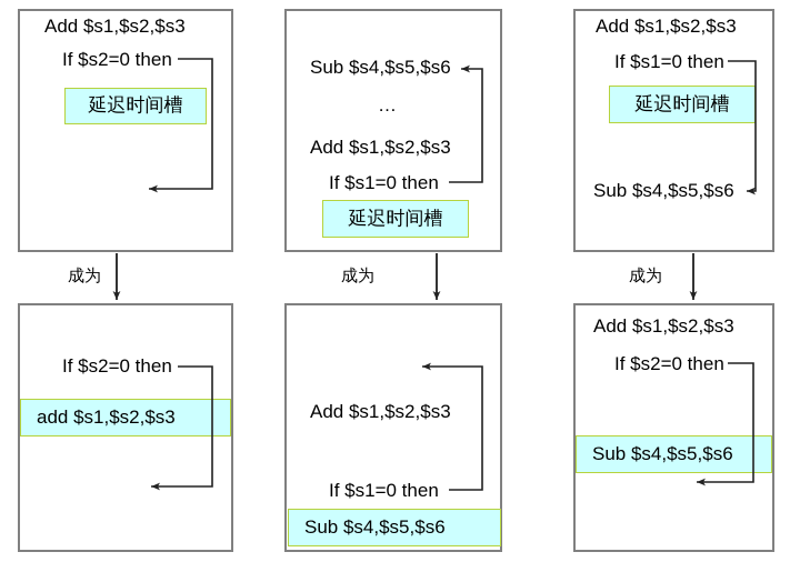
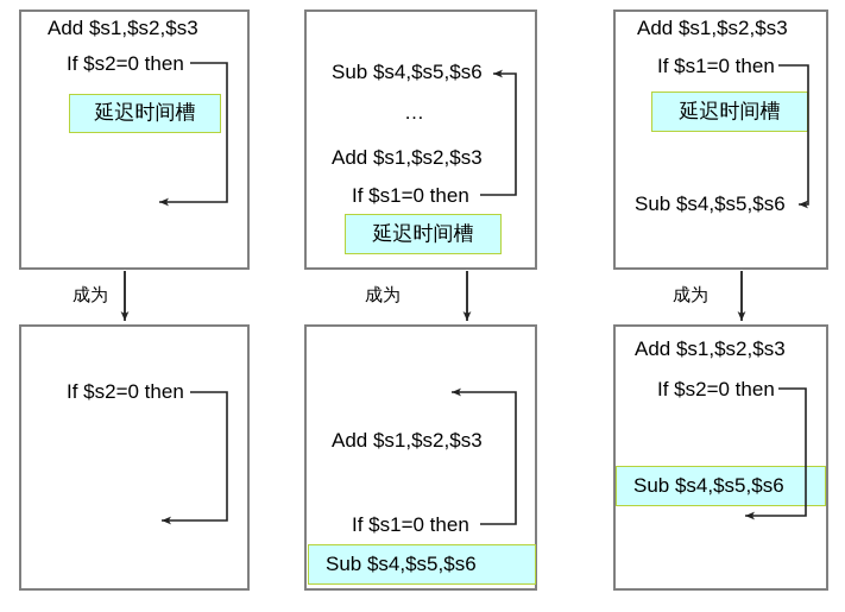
  Add $s1,$s2,$s3
  If $s2=0 then
  延迟时间槽
  If $s2=0 then
- add $s1,$s2,$s3
  Sub $s4,$s5,$s6
  …
  Add $s1,$s2,$s3
  If $s1=0 then
  延迟时间槽
  Add $s1,$s2,$s3
  If $s1=0 then
  Sub $s4,$s5,$s6
  Add $s1,$s2,$s3
  If $s1=0 then
  延迟时间槽
  Sub $s4,$s5,$s6
  Add $s1,$s2,$s3
  If $s2=0 then
  Sub $s4,$s5,$s6
  成为
  成为
  成为
